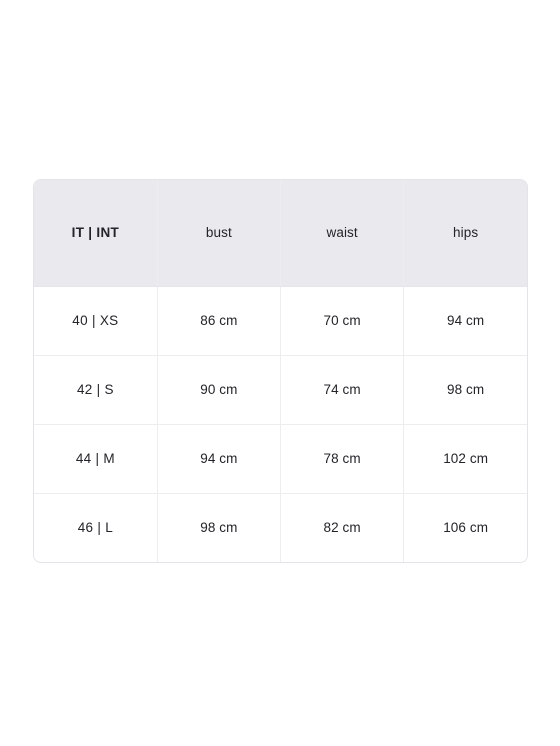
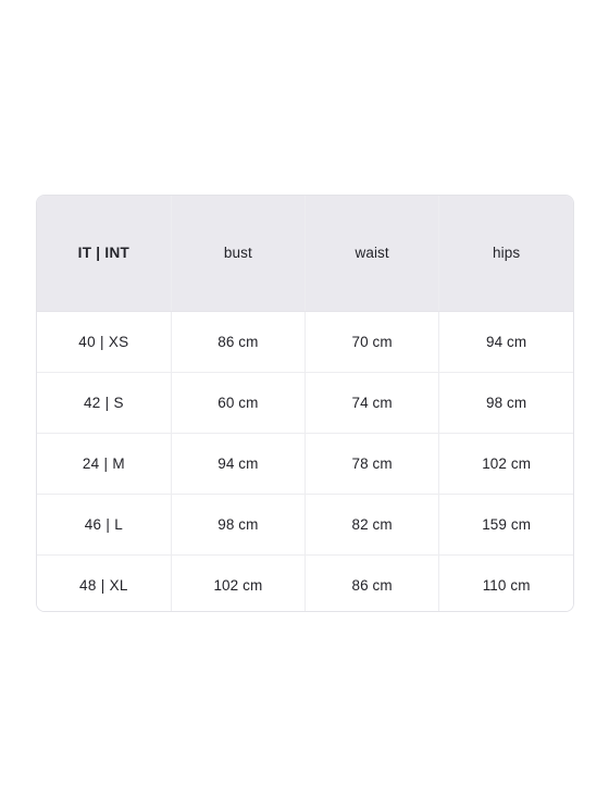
  IT | INT	bust	waist	hips
  40 | XS	86 cm	70 cm	94 cm
- 42 | S	90 cm	74 cm	98 cm
+ 42 | S	60 cm	74 cm	98 cm
- 44 | M	94 cm	78 cm	102 cm
+ 24 | M	94 cm	78 cm	102 cm
- 46 | L	98 cm	82 cm	106 cm
+ 46 | L	98 cm	82 cm	159 cm
+ 48 | XL	102 cm	86 cm	110 cm
